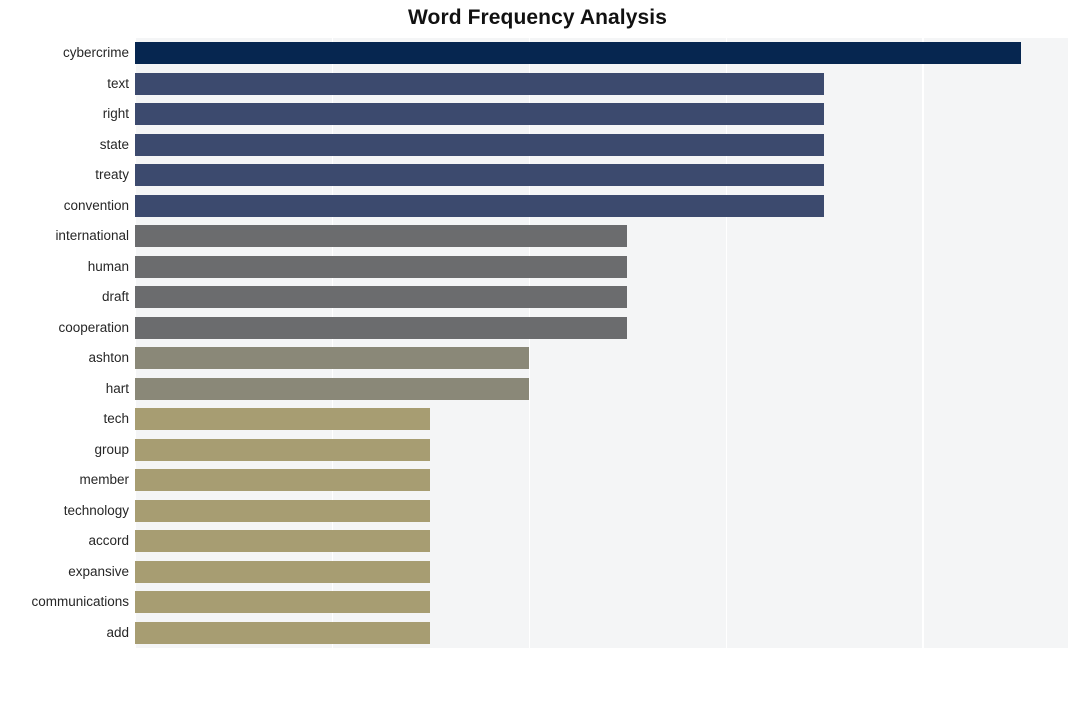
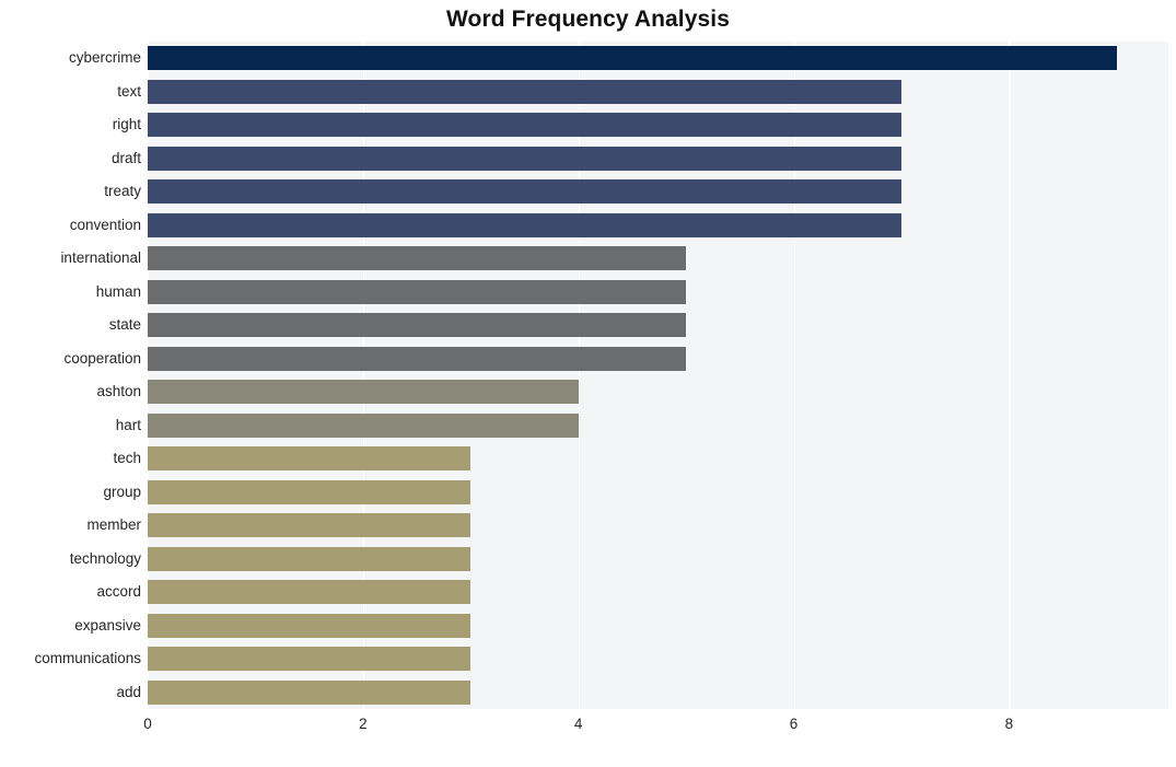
  Word Frequency Analysis
  cybercrime
  text
  right
- state
+ draft
  treaty
  convention
  international
  human
- draft
+ state
  cooperation
  ashton
  hart
  tech
  group
  member
  technology
  accord
  expansive
  communications
  add
+ 0
+ 2
+ 4
+ 6
+ 8
